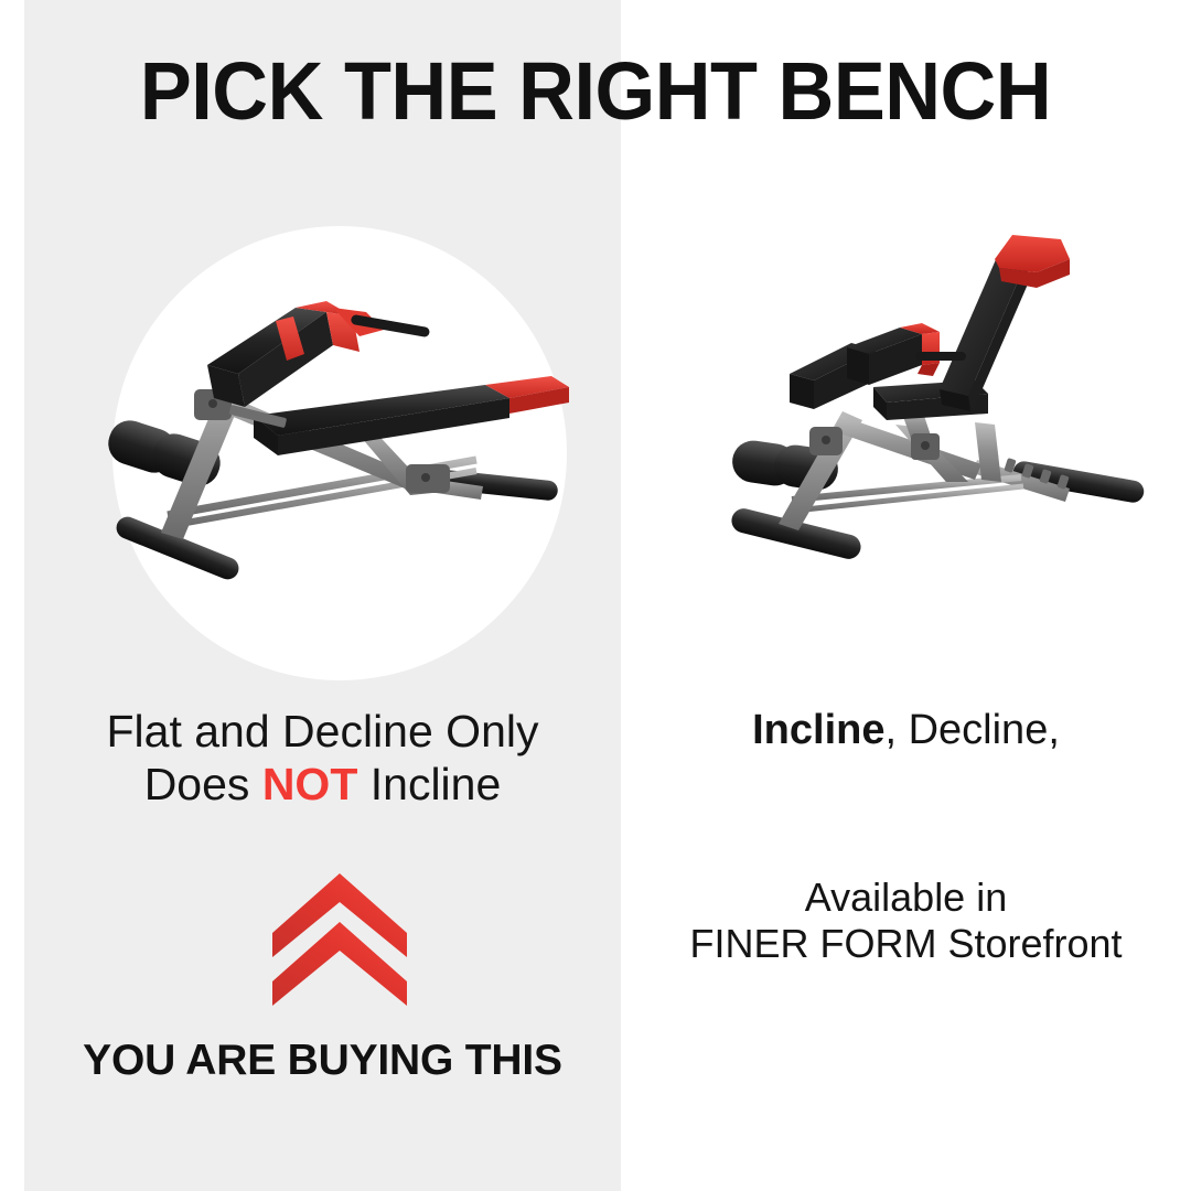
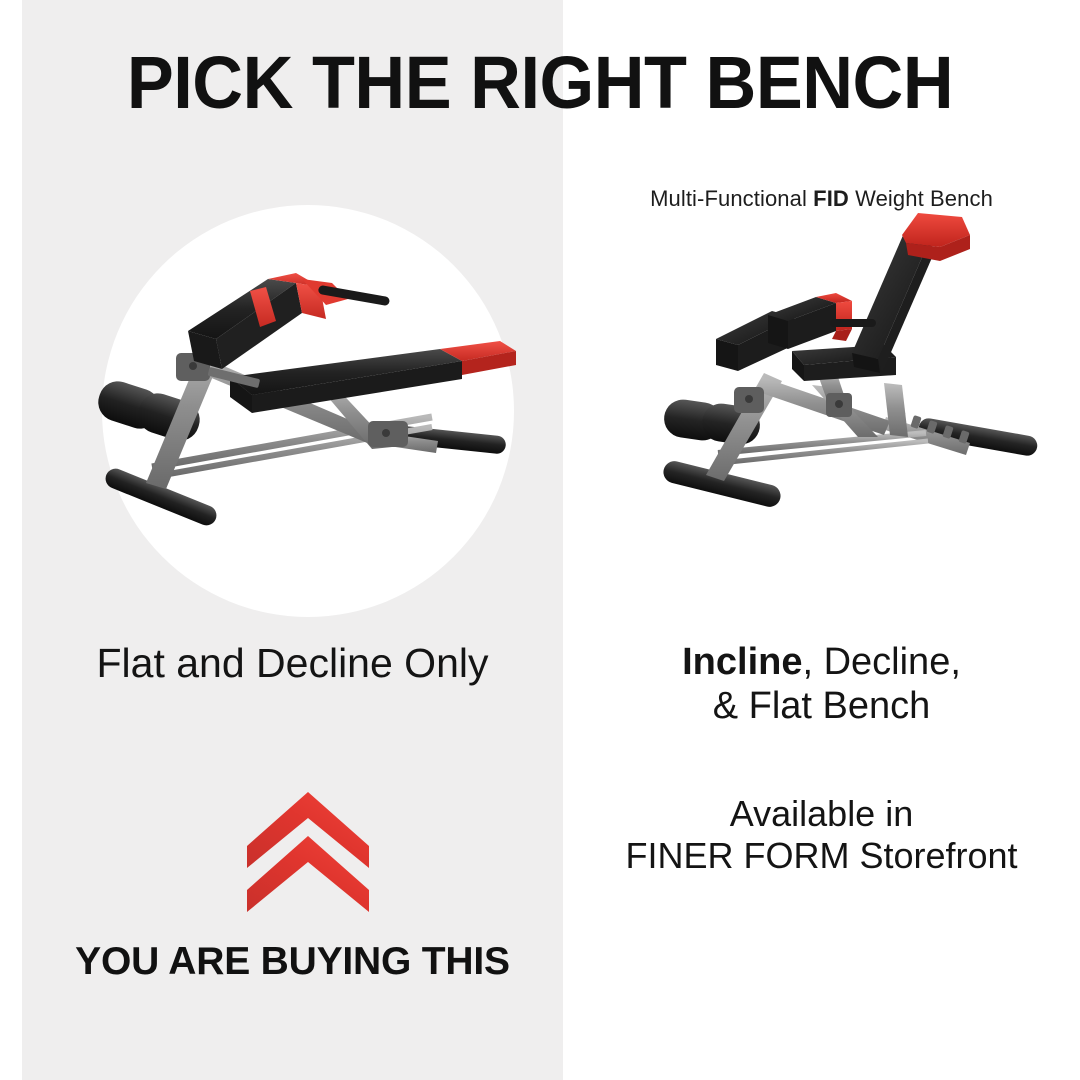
  PICK THE RIGHT BENCH
+ Multi-Functional FID Weight Bench
  Flat and Decline Only
- Does NOT Incline
  Incline, Decline,
+ & Flat Bench
  Available in
  FINER FORM Storefront
  YOU ARE BUYING THIS
